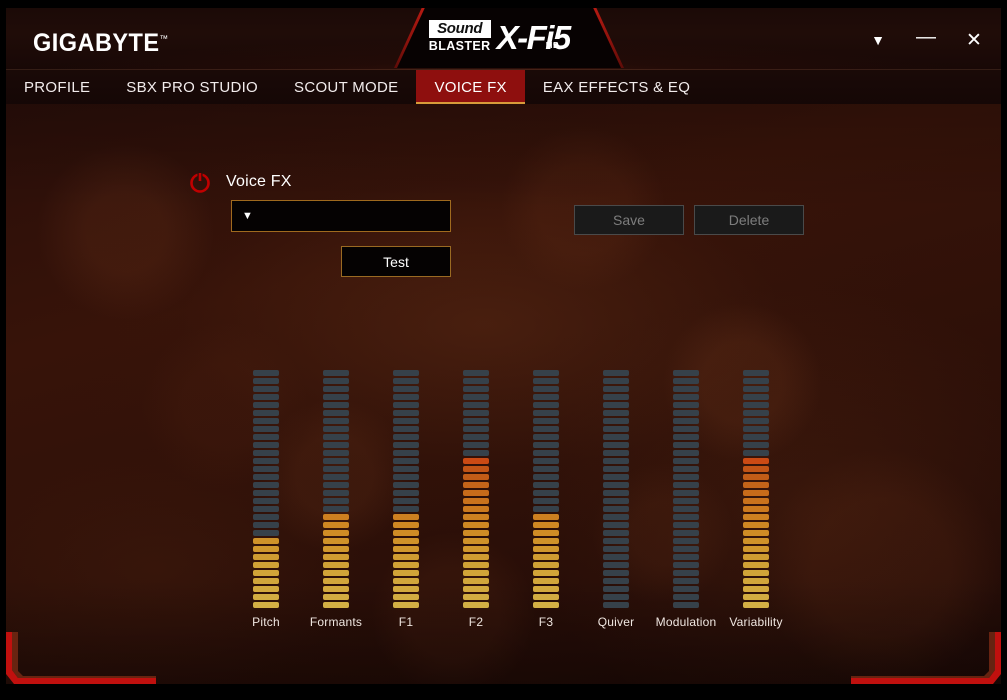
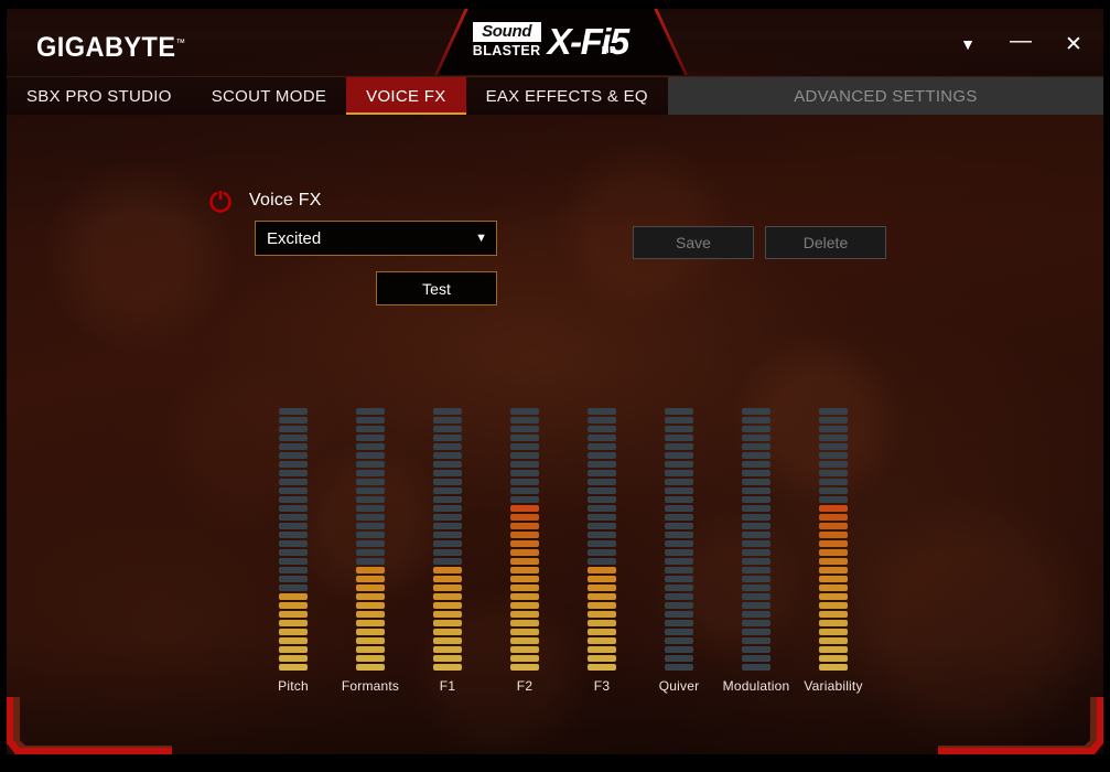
  GIGABYTE™
  Sound
  BLASTER
  X-Fi5
  MB
  ▼
  —
  ✕
- PROFILE
  SBX PRO STUDIO
  SCOUT MODE
  VOICE FX
  EAX EFFECTS & EQ
+ ADVANCED SETTINGS
  Voice FX
+ Excited
  ▼
  Test
  Save
  Delete
  Pitch
  Formants
  F1
  F2
  F3
  Quiver
  Modulation
  Variability
